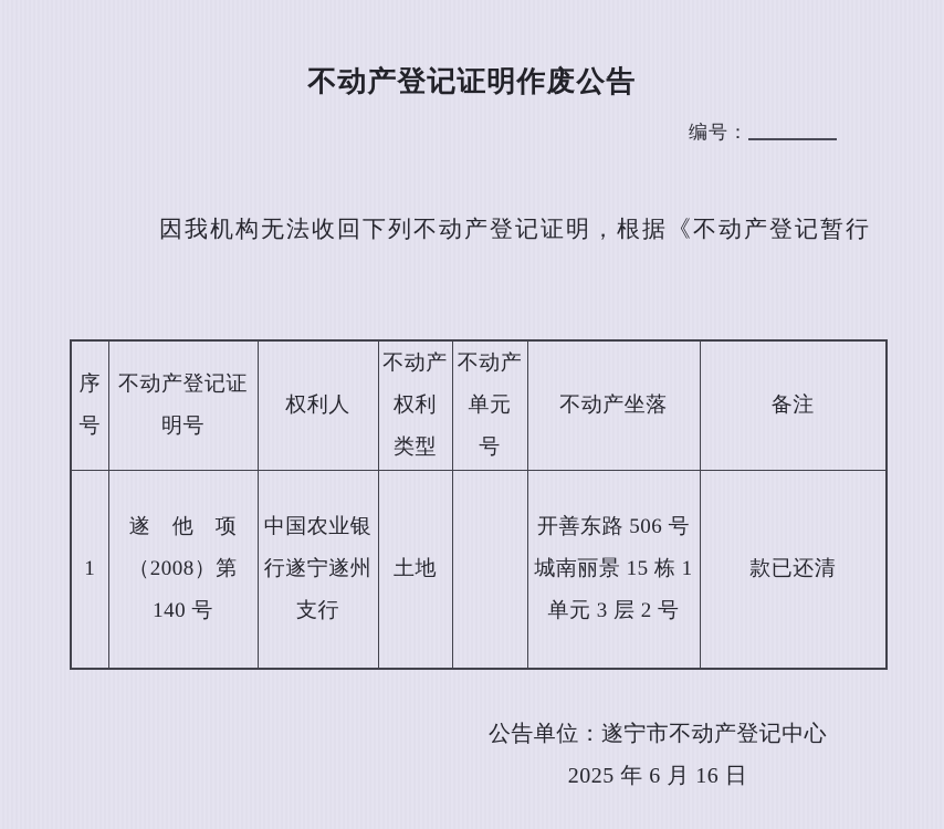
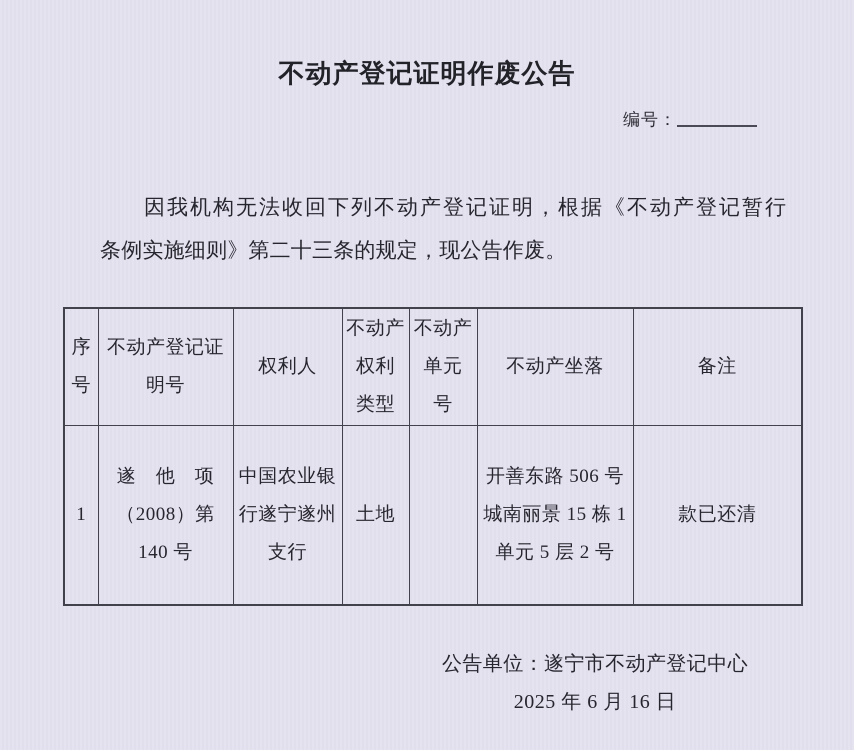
  不动产登记证明作废公告
  编号：
  因我机构无法收回下列不动产登记证明，根据《不动产登记暂行
+ 条例实施细则》第二十三条的规定，现公告作废。
  序 号	不动产登记证 明号	权利人	不动产 权利 类型	不动产 单元 号	不动产坐落	备注
- 1	遂 他 项 （2008）第 140 号	中国农业银 行遂宁遂州 支行	土地		开善东路 506 号 城南丽景 15 栋 1 单元 3 层 2 号	款已还清
+ 1	遂 他 项 （2008）第 140 号	中国农业银 行遂宁遂州 支行	土地		开善东路 506 号 城南丽景 15 栋 1 单元 5 层 2 号	款已还清
  公告单位：遂宁市不动产登记中心
  2025 年 6 月 16 日
